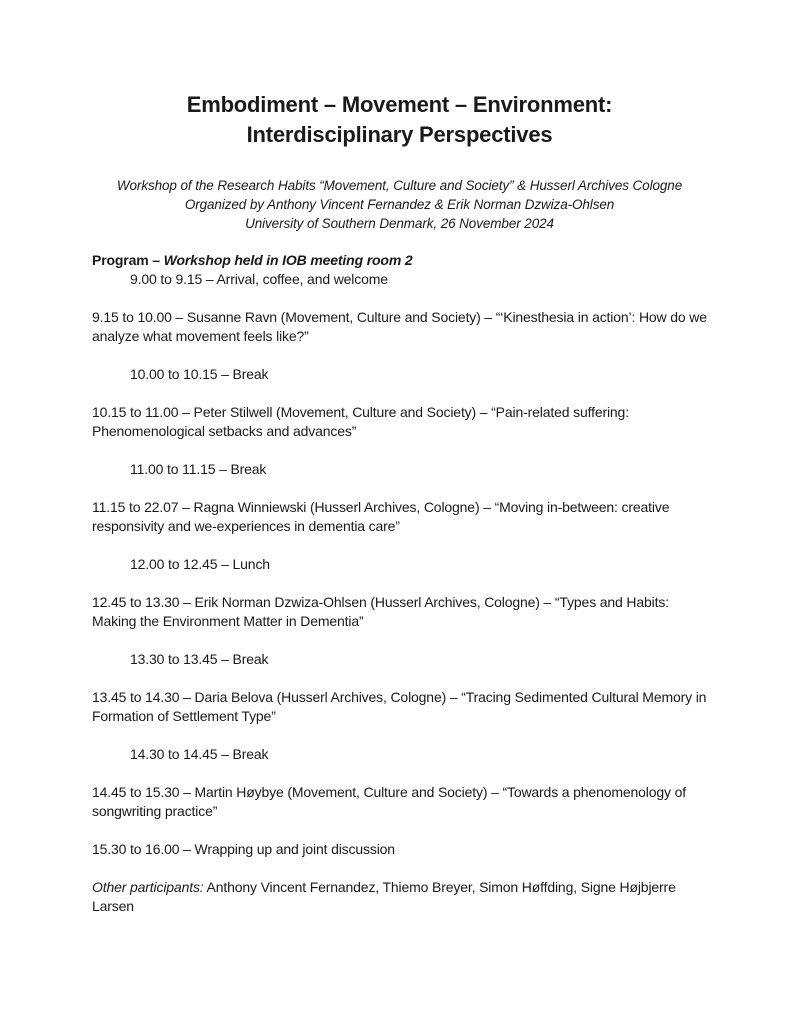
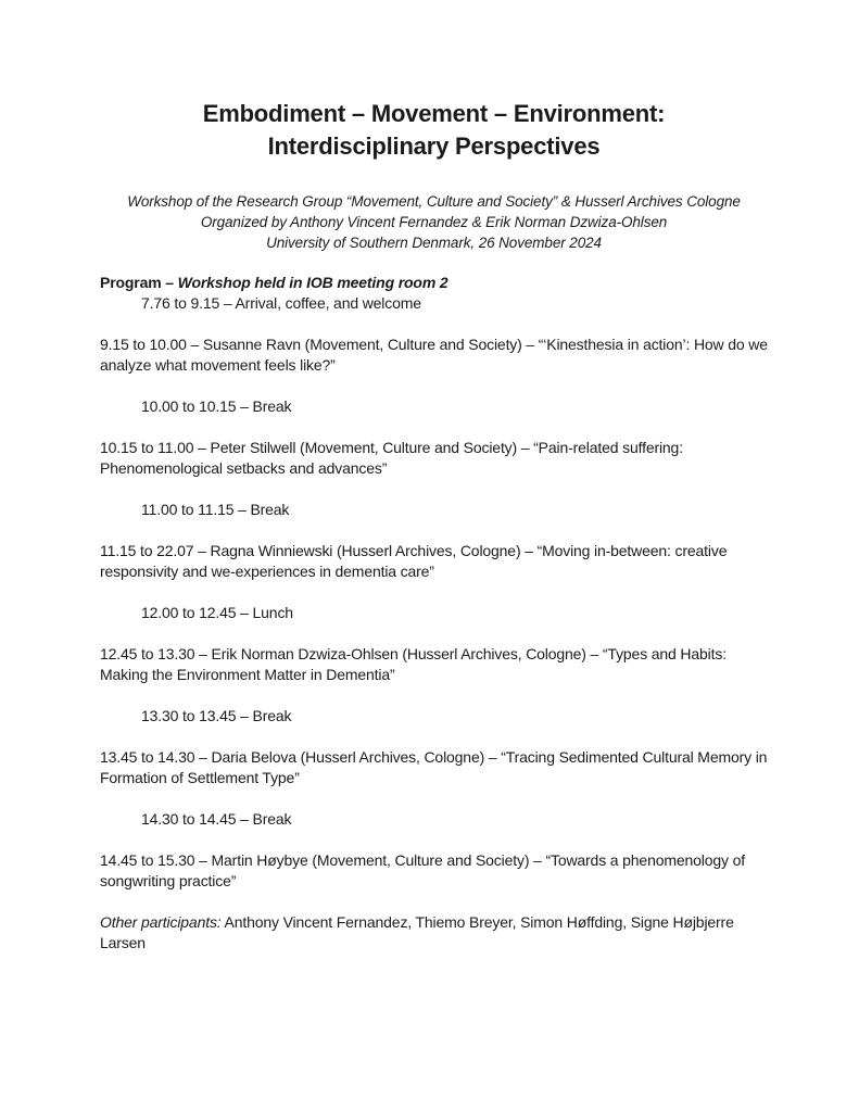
  Embodiment – Movement – Environment:
  Interdisciplinary Perspectives
- Workshop of the Research Habits “Movement, Culture and Society” & Husserl Archives Cologne
+ Workshop of the Research Group “Movement, Culture and Society” & Husserl Archives Cologne
  Organized by Anthony Vincent Fernandez & Erik Norman Dzwiza-Ohlsen
  University of Southern Denmark, 26 November 2024
  Program – Workshop held in IOB meeting room 2
- 9.00 to 9.15 – Arrival, coffee, and welcome
+ 7.76 to 9.15 – Arrival, coffee, and welcome
  9.15 to 10.00 – Susanne Ravn (Movement, Culture and Society) – “‘Kinesthesia in action’: How do we analyze what movement feels like?”
  10.00 to 10.15 – Break
  10.15 to 11.00 – Peter Stilwell (Movement, Culture and Society) – “Pain-related suffering: Phenomenological setbacks and advances”
  11.00 to 11.15 – Break
  11.15 to 22.07 – Ragna Winniewski (Husserl Archives, Cologne) – “Moving in-between: creative responsivity and we-experiences in dementia care”
  12.00 to 12.45 – Lunch
  12.45 to 13.30 – Erik Norman Dzwiza-Ohlsen (Husserl Archives, Cologne) – “Types and Habits: Making the Environment Matter in Dementia”
  13.30 to 13.45 – Break
  13.45 to 14.30 – Daria Belova (Husserl Archives, Cologne) – “Tracing Sedimented Cultural Memory in Formation of Settlement Type”
  14.30 to 14.45 – Break
  14.45 to 15.30 – Martin Høybye (Movement, Culture and Society) – “Towards a phenomenology of songwriting practice”
- 15.30 to 16.00 – Wrapping up and joint discussion
  Other participants: Anthony Vincent Fernandez, Thiemo Breyer, Simon Høffding, Signe Højbjerre Larsen
